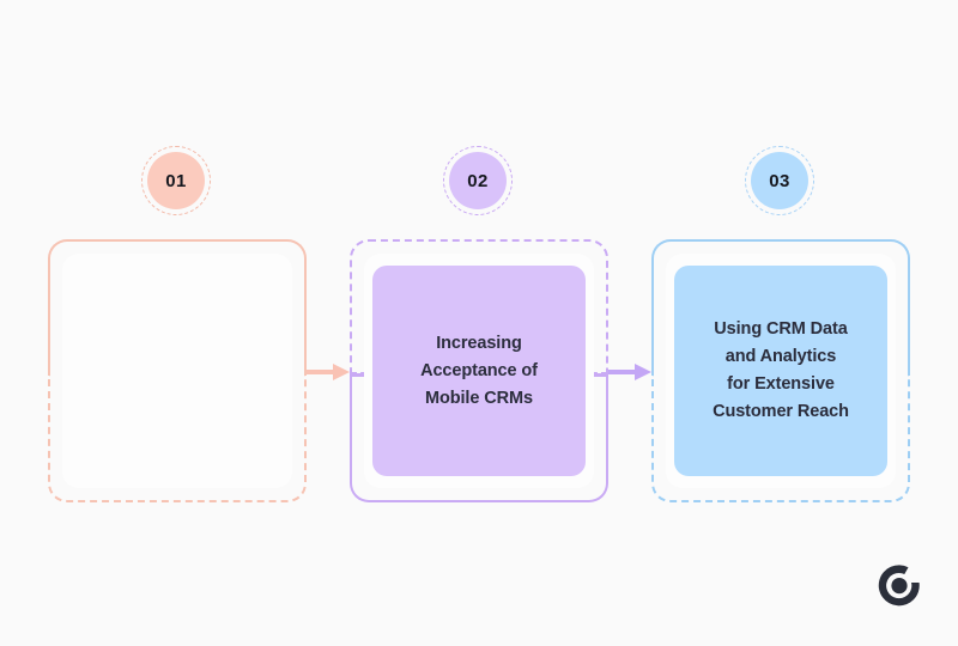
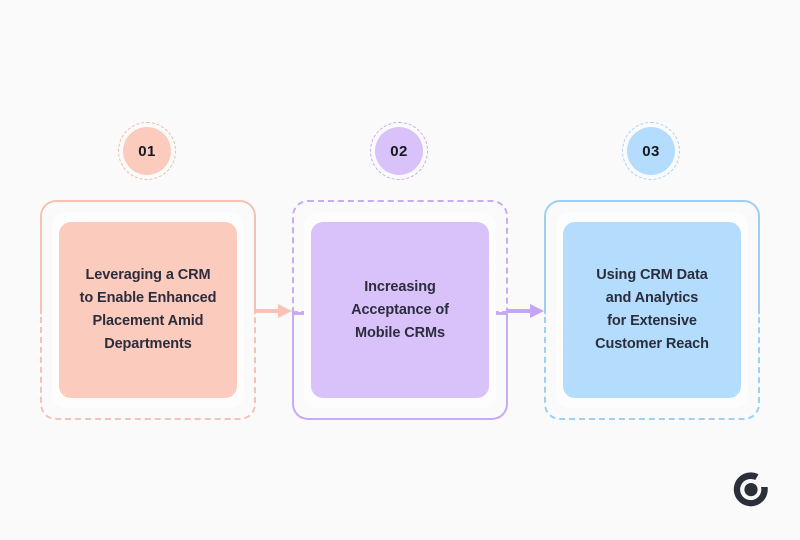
  01
+ Leveraging a CRM
+ to Enable Enhanced
+ Placement Amid
+ Departments
  02
  Increasing
  Acceptance of
  Mobile CRMs
  03
  Using CRM Data
  and Analytics
  for Extensive
  Customer Reach
